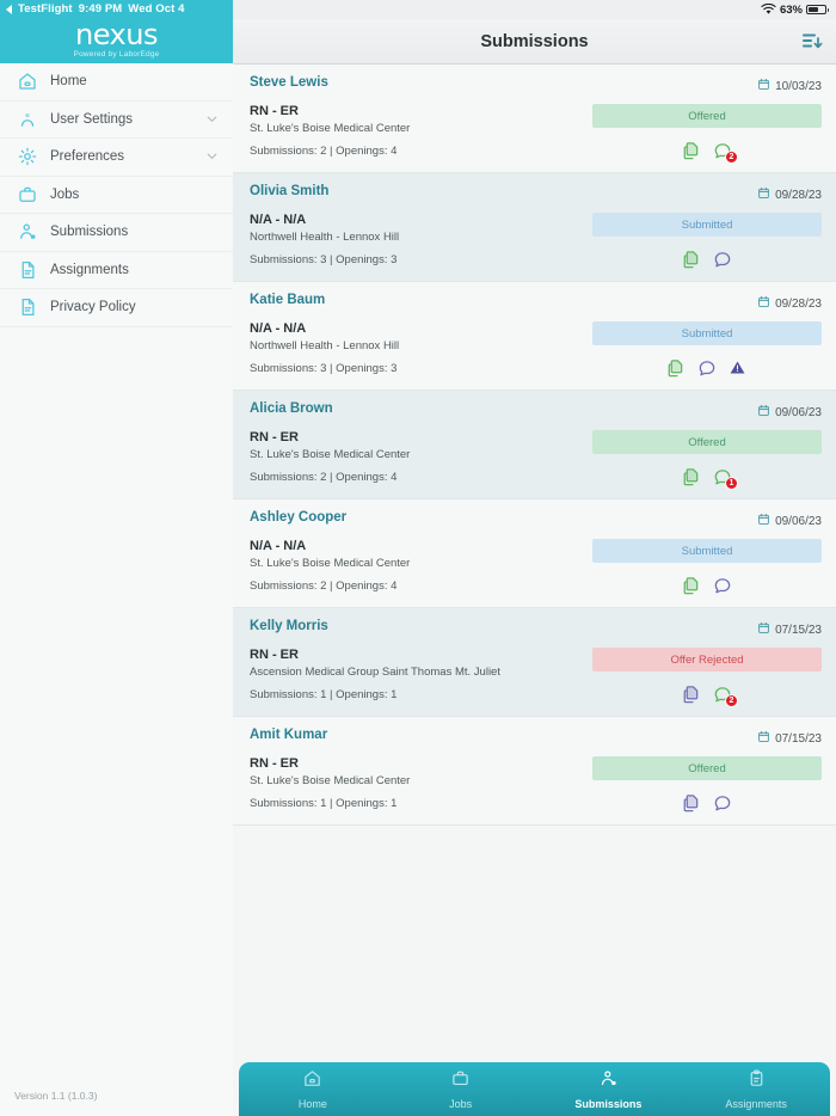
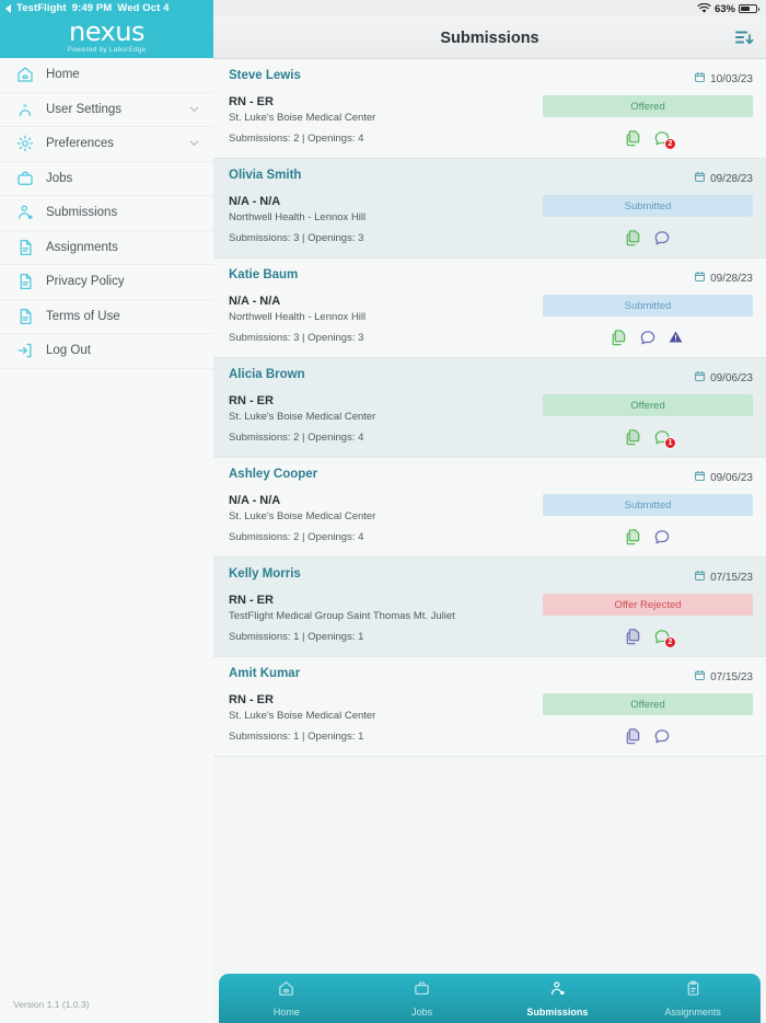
  TestFlight
  9:49 PM
  Wed Oct 4
  nexus
  Home
  User Settings
  Preferences
  Jobs
  Submissions
  Assignments
  Privacy Policy
+ Terms of Use
+ Log Out
  Version 1.1 (1.0.3)
  63%
  Submissions
  Steve Lewis
  10/03/23
  RN - ER
  St. Luke's Boise Medical Center
  Submissions: 2 | Openings: 4
  Offered
  Olivia Smith
  09/28/23
  N/A - N/A
  Northwell Health - Lennox Hill
  Submissions: 3 | Openings: 3
  Submitted
  Katie Baum
  09/28/23
  N/A - N/A
  Northwell Health - Lennox Hill
  Submissions: 3 | Openings: 3
  Submitted
  Alicia Brown
  09/06/23
  RN - ER
  St. Luke's Boise Medical Center
  Submissions: 2 | Openings: 4
  Offered
  Ashley Cooper
  09/06/23
  N/A - N/A
  St. Luke's Boise Medical Center
  Submissions: 2 | Openings: 4
  Submitted
  Kelly Morris
  07/15/23
  RN - ER
- Ascension Medical Group Saint Thomas Mt. Juliet
+ TestFlight Medical Group Saint Thomas Mt. Juliet
  Submissions: 1 | Openings: 1
  Offer Rejected
  Amit Kumar
  07/15/23
  RN - ER
  St. Luke's Boise Medical Center
  Submissions: 1 | Openings: 1
  Offered
  Home
  Jobs
  Submissions
  Assignments
